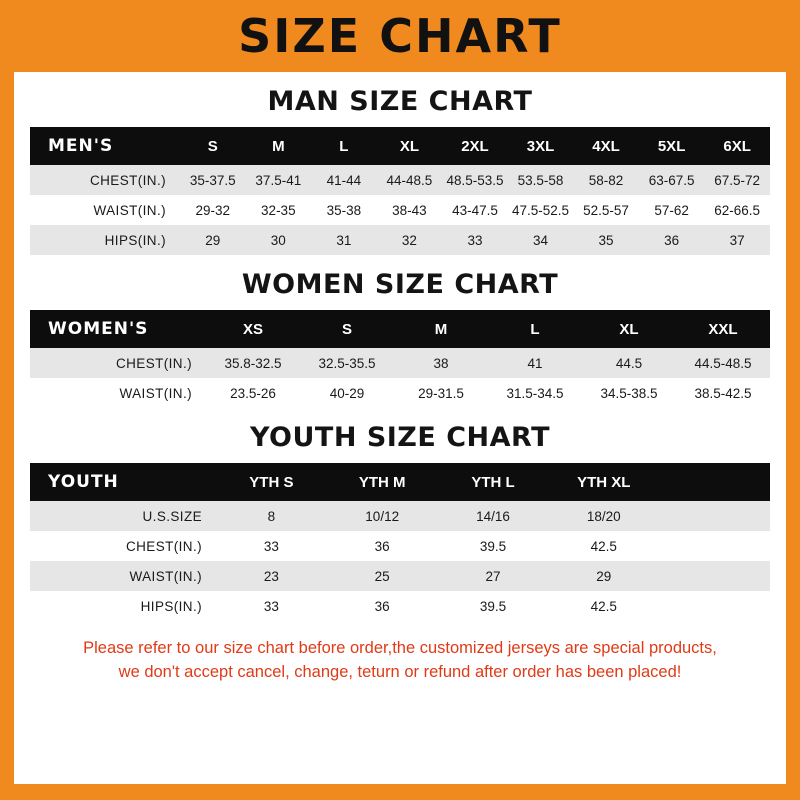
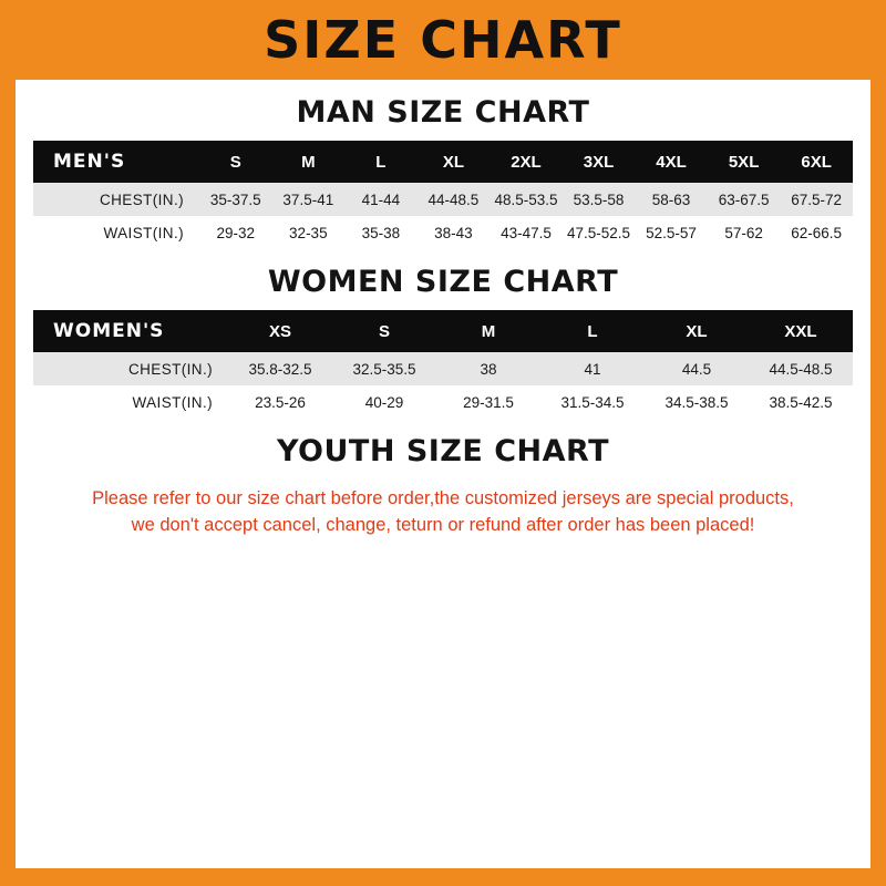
  SIZE CHART
  MAN SIZE CHART
  MEN'S	S	M	L	XL	2XL	3XL	4XL	5XL	6XL
- CHEST(IN.)	35-37.5	37.5-41	41-44	44-48.5	48.5-53.5	53.5-58	58-82	63-67.5	67.5-72
+ CHEST(IN.)	35-37.5	37.5-41	41-44	44-48.5	48.5-53.5	53.5-58	58-63	63-67.5	67.5-72
  WAIST(IN.)	29-32	32-35	35-38	38-43	43-47.5	47.5-52.5	52.5-57	57-62	62-66.5
- HIPS(IN.)	29	30	31	32	33	34	35	36	37
  WOMEN SIZE CHART
  WOMEN'S	XS	S	M	L	XL	XXL
  CHEST(IN.)	35.8-32.5	32.5-35.5	38	41	44.5	44.5-48.5
  WAIST(IN.)	23.5-26	40-29	29-31.5	31.5-34.5	34.5-38.5	38.5-42.5
  YOUTH SIZE CHART
- YOUTH	YTH S	YTH M	YTH L	YTH XL
- U.S.SIZE	8	10/12	14/16	18/20
- CHEST(IN.)	33	36	39.5	42.5
- WAIST(IN.)	23	25	27	29
- HIPS(IN.)	33	36	39.5	42.5
  Please refer to our size chart before order,the customized jerseys are special products,
  we don't accept cancel, change, teturn or refund after order has been placed!
